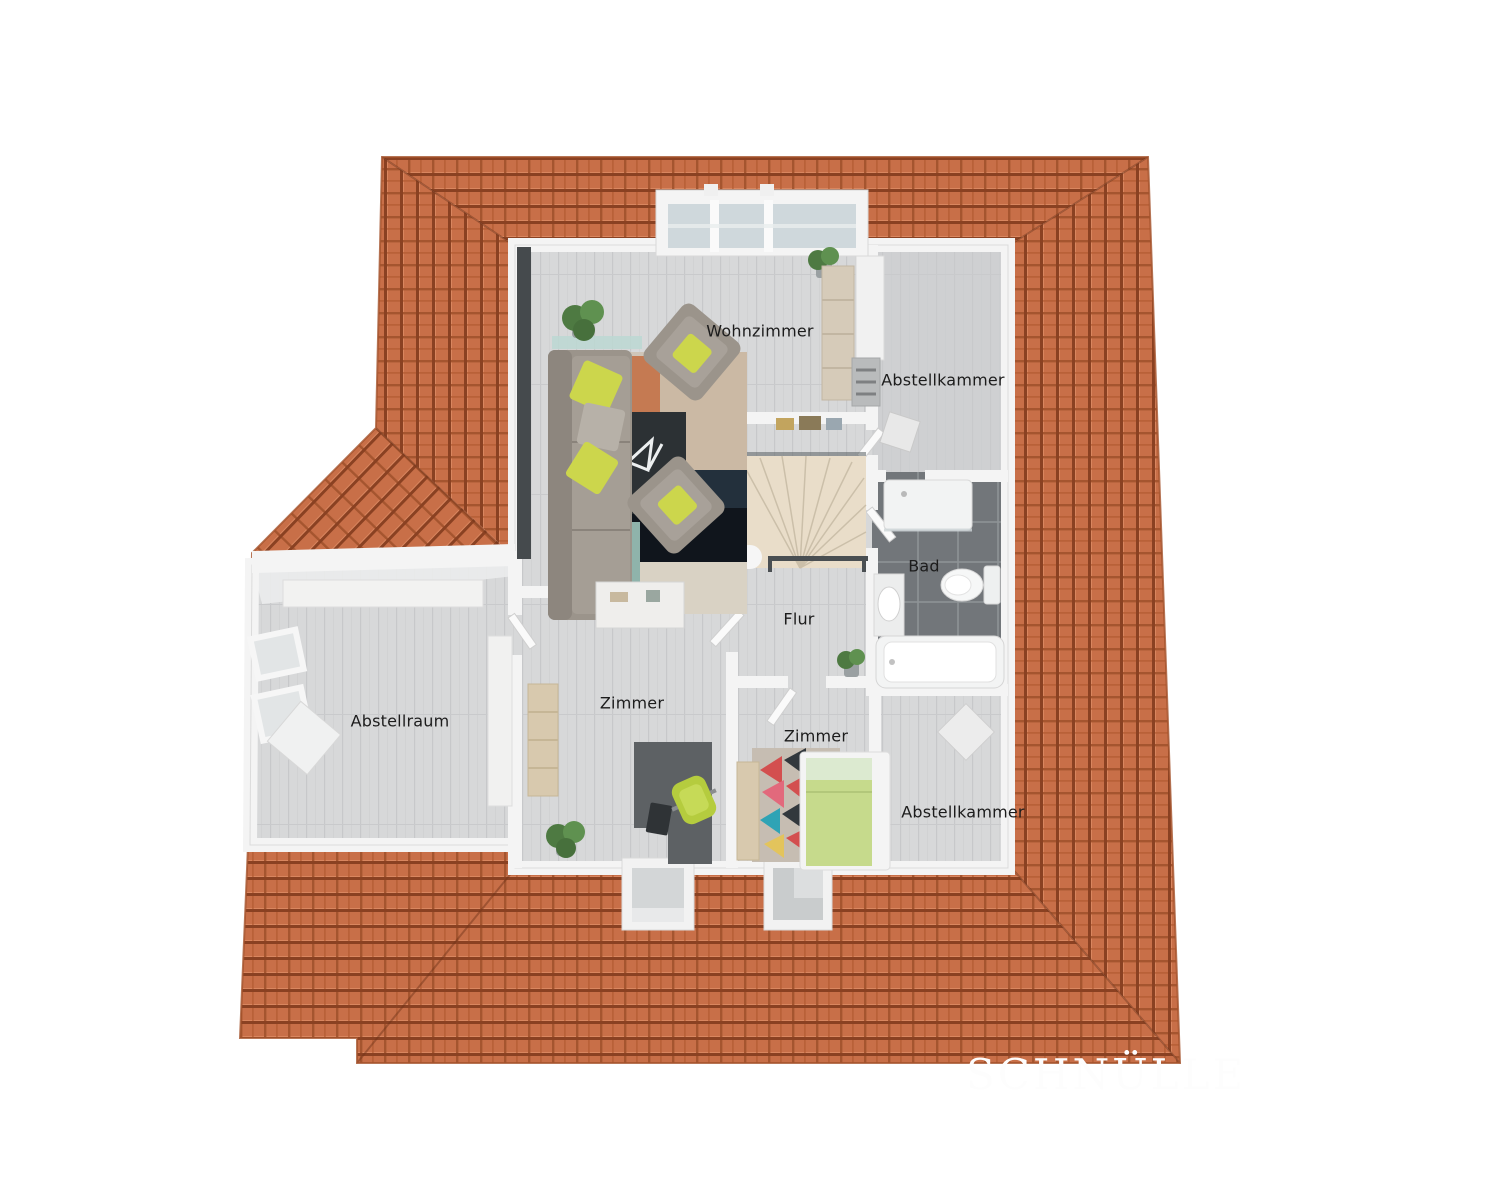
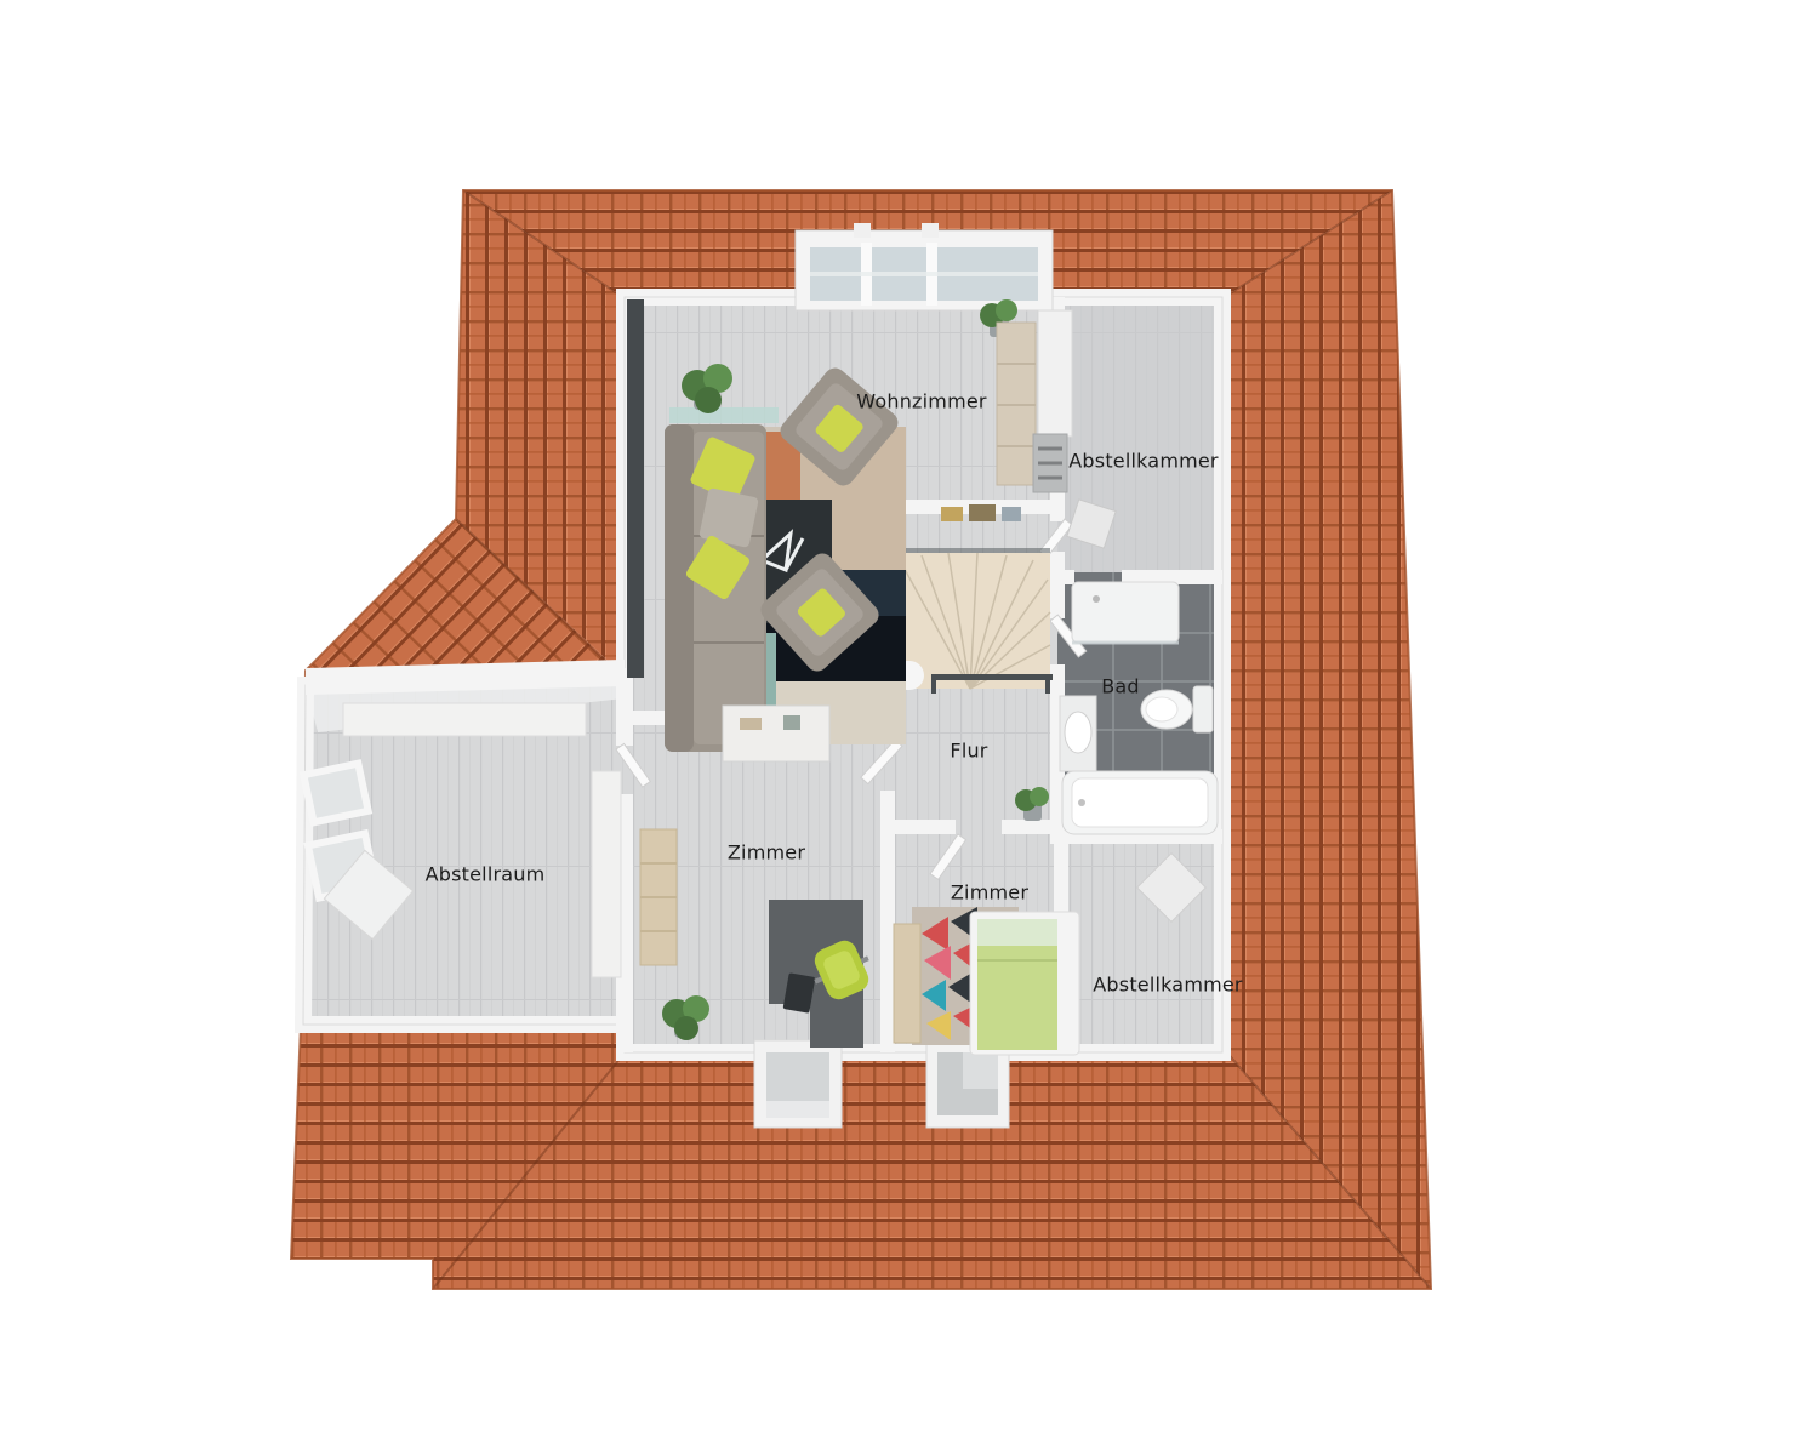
  Wohnzimmer
  Abstellkammer
  Bad
  Flur
  Zimmer
  Zimmer
  Abstellraum
  Abstellkammer
- SCHNÜLLE
